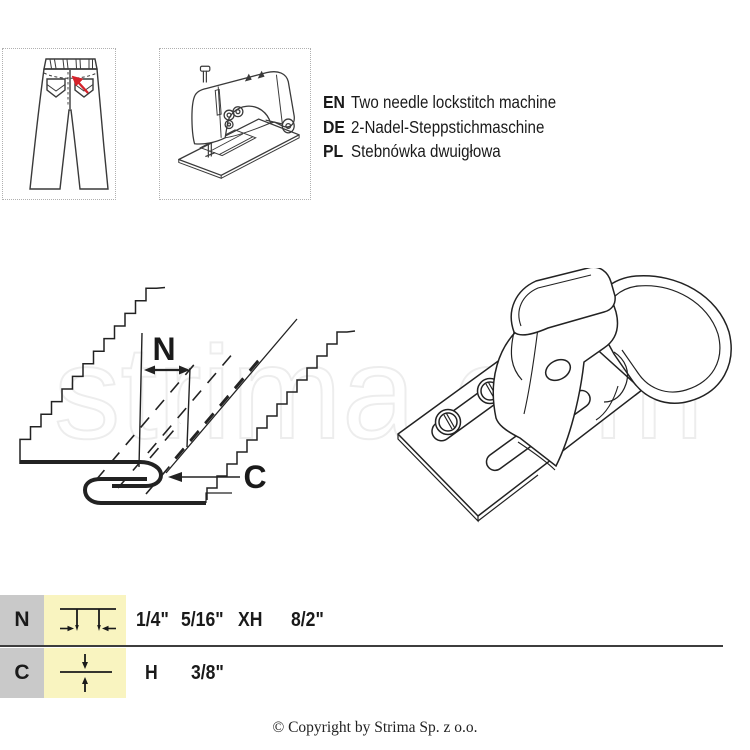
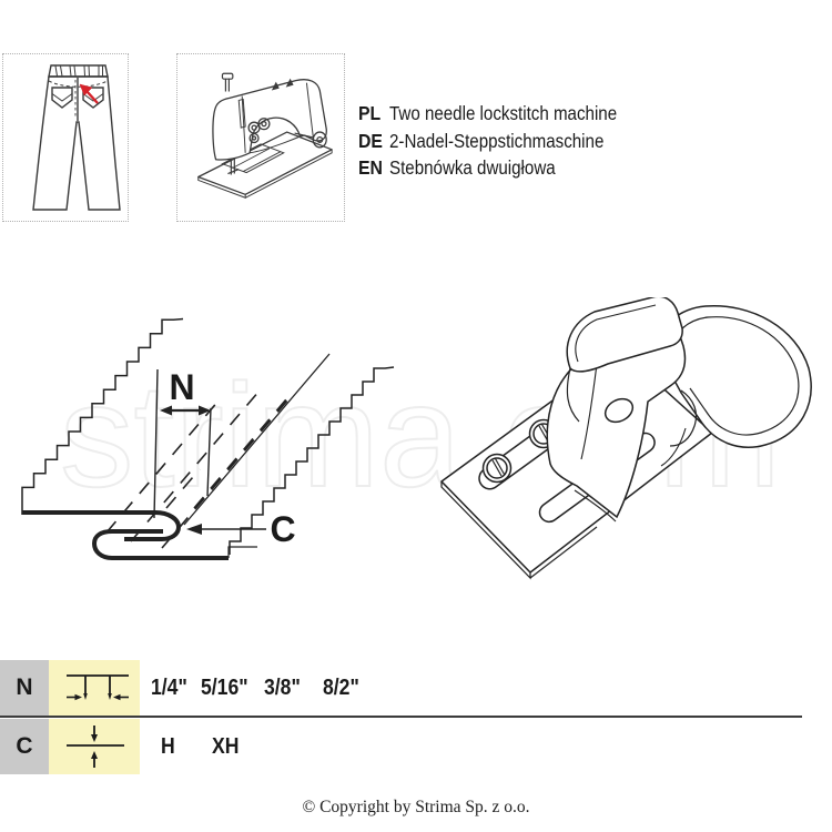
- EN Two needle lockstitch machine
+ PL Two needle lockstitch machine
  DE 2-Nadel-Steppstichmaschine
- PL Stebnówka dwuigłowa
+ EN Stebnówka dwuigłowa
  N
  C
  N
  1/4"
  5/16"
- XH
+ 3/8"
  8/2"
  C
  H
- 3/8"
+ XH
  © Copyright by Strima Sp. z o.o.
